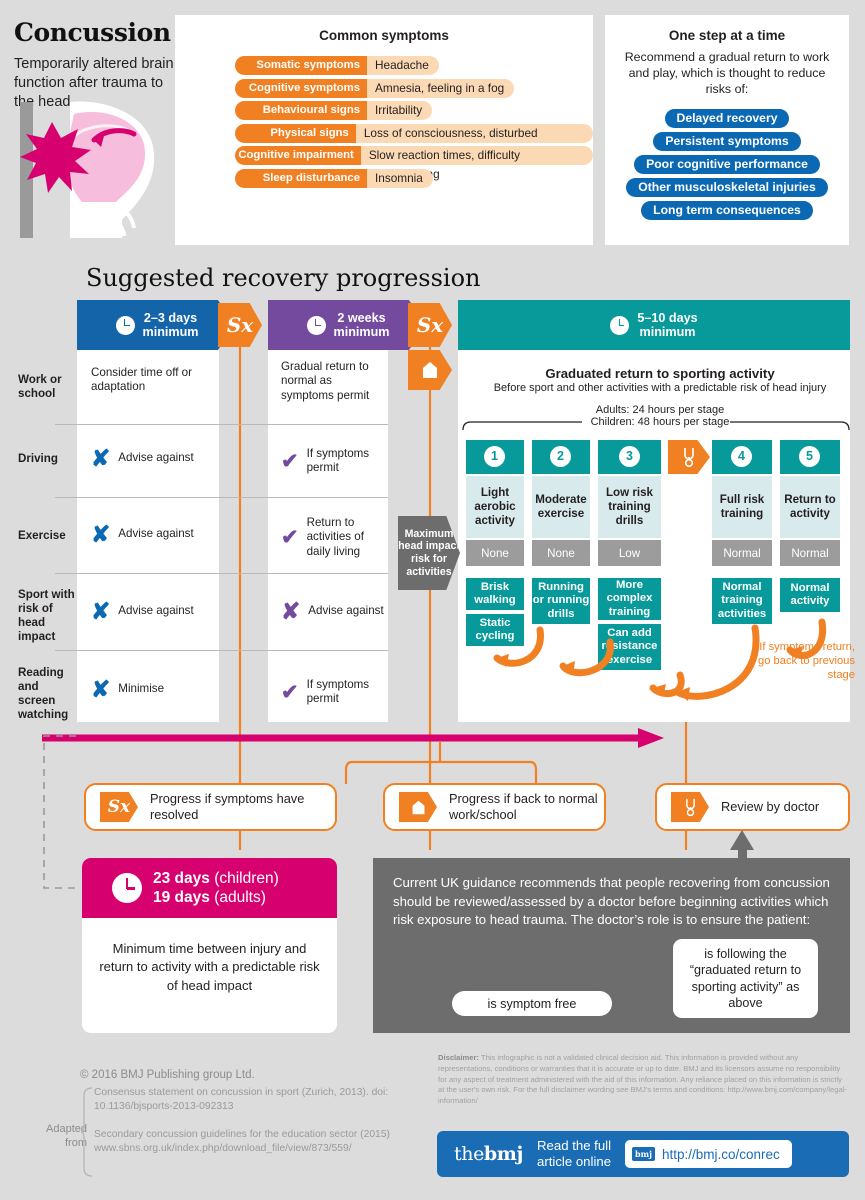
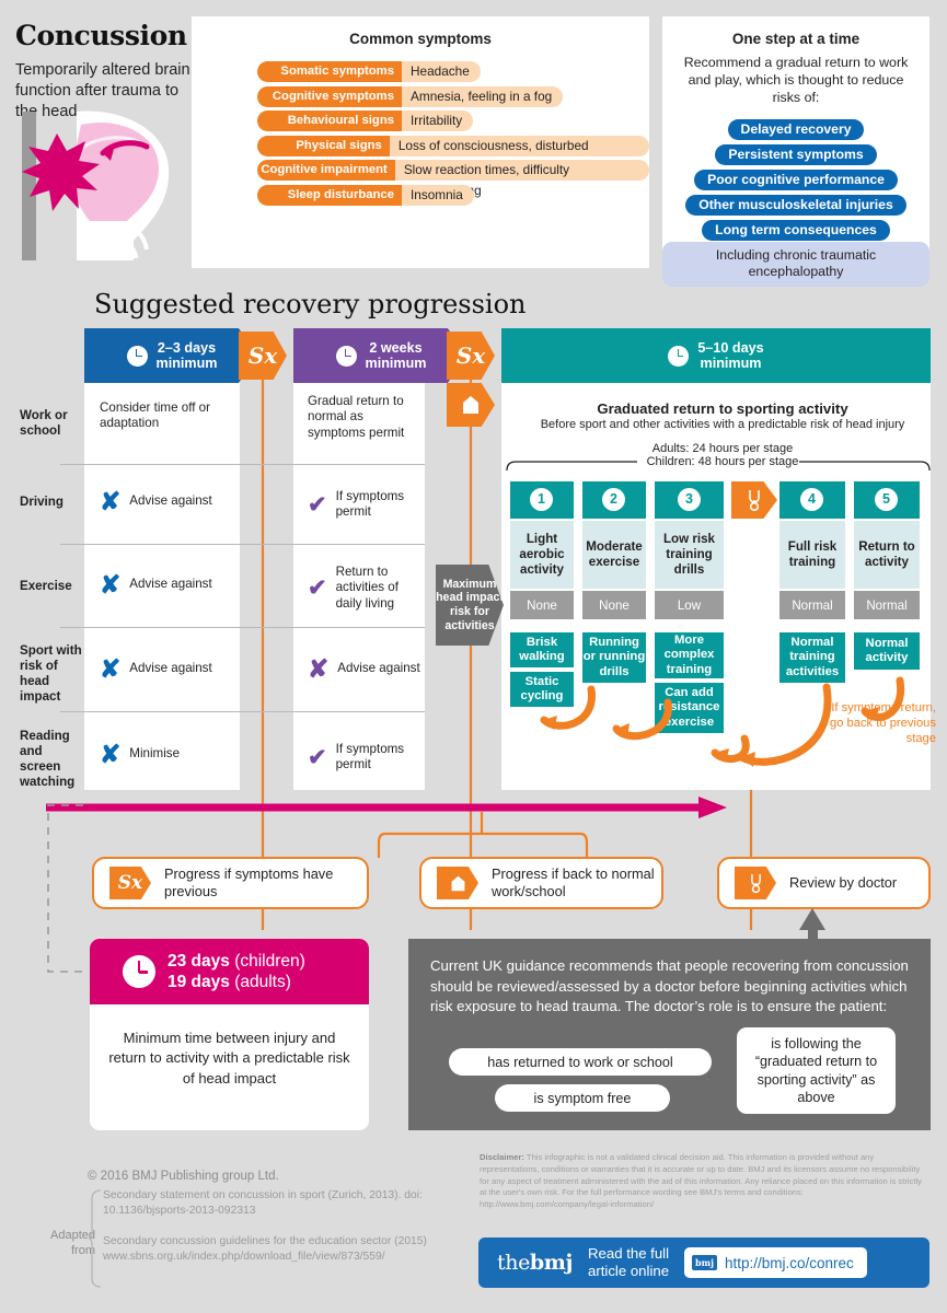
  Concussion
  Temporarily altered brain function after trauma to t head
  Common symptoms
  Somatic symptoms
  Headache
  Cognitive symptoms
  Amnesia, feeling in a fog
  Behavioural signs
  Irritability
  Physical signs
  Loss of consciousness, disturbed
  Cognitive impairment
  Slow reaction times, difficulty g
  Sleep disturbance
  Insomnia
  One step at a time
  Recommend a gradual return to work and play, which is thought to reduce risks of:
  Delayed recovery
  Persistent symptoms
  Poor cognitive performance
  Other musculoskeletal injuries
  Long term consequences
+ Including chronic traumatic encephalopathy
  Suggested recovery progression
  2–3 days
  minimum
  Sx
  2 weeks
  minimum
  Sx
  5–10 days
  minimum
  Work or school
  Driving
  Exercise
  Sport with risk of head impact
  Reading and screen watching
  Consider time off or adaptation
  ✘
  Advise against
  ✘
  Advise against
  ✘
  Advise against
  ✘
  Minimise
  Gradual return to normal as symptoms permit
  ✔
  If symptoms permit
  ✔
  Return to activities of daily living
  ✘
  Advise against
  ✔
  If symptoms permit
  Maximum head impac risk for activities
  Graduated return to sporting activity
  Before sport and other activities with a predictable risk of head injury
  Adults: 24 hours per stage
  Children: 48 hours per stage
  1
  Light aerobic activity
  None
  Brisk walking
  Static cycling
  2
  Moderate exercise
  None
  Running or running drills
  3
  Low risk training drills
  Low
  More complex training
  Can add rsistance xercise
  4
  Full risk training
  Normal
  Normal training activities
  5
  Return to activity
  Normal
  Normal activity
  If symptoms return, go back to previous stage
  Sx
- Progress if symptoms have resolved
+ Progress if symptoms have previous
  Progress if back to normal work/school
  Review by doctor
  23 days (children)
  19 days (adults)
  Minimum time between injury and return to activity with a predictable risk of head impact
  Current UK guidance recommends that people recovering from concussion should be reviewed/assessed by a doctor before beginning activities which risk exposure to head trauma. The doctor’s role is to ensure the patient:
+ has returned to work or school
  is symptom free
  is following the “graduated return to sporting activity” as above
  © 2016 BMJ Publishing group Ltd.
  Adapte from
- Consensus statement on concussion in sport (Zurich, 2013). doi: 10.1136/bjsports-2013-092313
+ Secondary statement on concussion in sport (Zurich, 2013). doi: 10.1136/bjsports-2013-092313
  Secondary concussion guidelines for the education sector (2015) www.sbns.org.uk/index.php/download_file/view/873/559/
- Disclaimer: This infographic is not a validated clinical decision aid. This information is provided without any representations, conditions or warranties that it is accurate or up to date. BMJ and its licensors assume no responsibility for any aspect of treatment administered with the aid of this information. Any reliance placed on this information is strictly at the user's own risk. For the full disclaimer wording see BMJ's terms and conditions: http://www.bmj.com/company/legal-information/
+ Disclaimer: This infographic is not a validated clinical decision aid. This information is provided without any representations, conditions or warranties that it is accurate or up to date. BMJ and its licensors assume no responsibility for any aspect of treatment administered with the aid of this information. Any reliance placed on this information is strictly at the user's own risk. For the full performance wording see BMJ's terms and conditions: http://www.bmj.com/company/legal-information/
  thebmj
  Read the full
  article online
  bmj
  http://bmj.co/conrec
